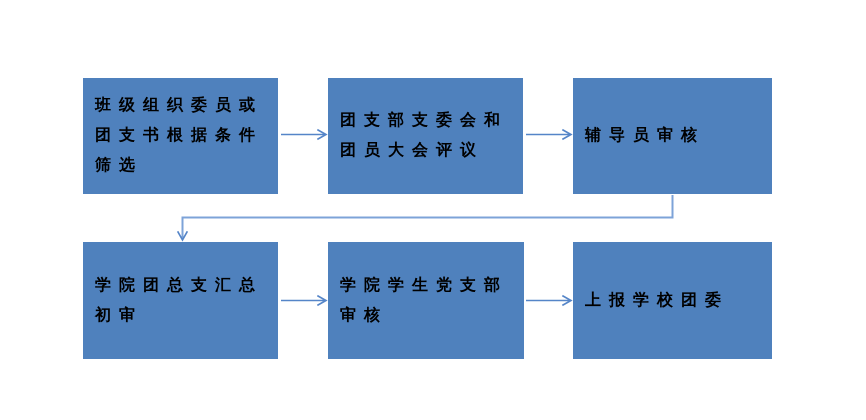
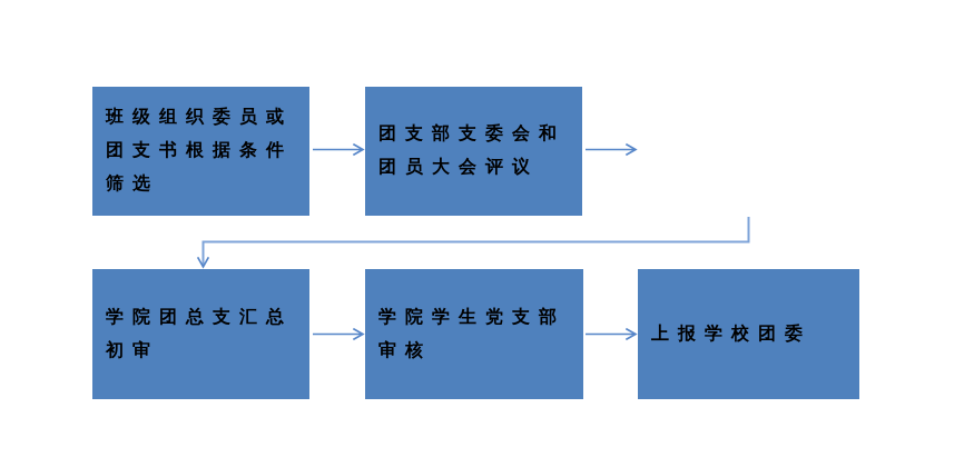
  班级组织委员或
  团支书根据条件
  筛选
  团支部支委会和
  团员大会评议
- 辅导员审核
  学院团总支汇总
  初审
  学院学生党支部
  审核
  上报学校团委
